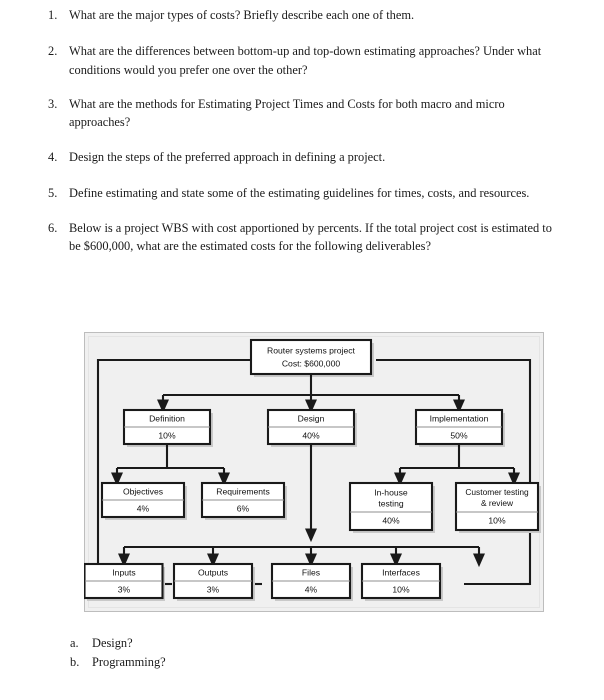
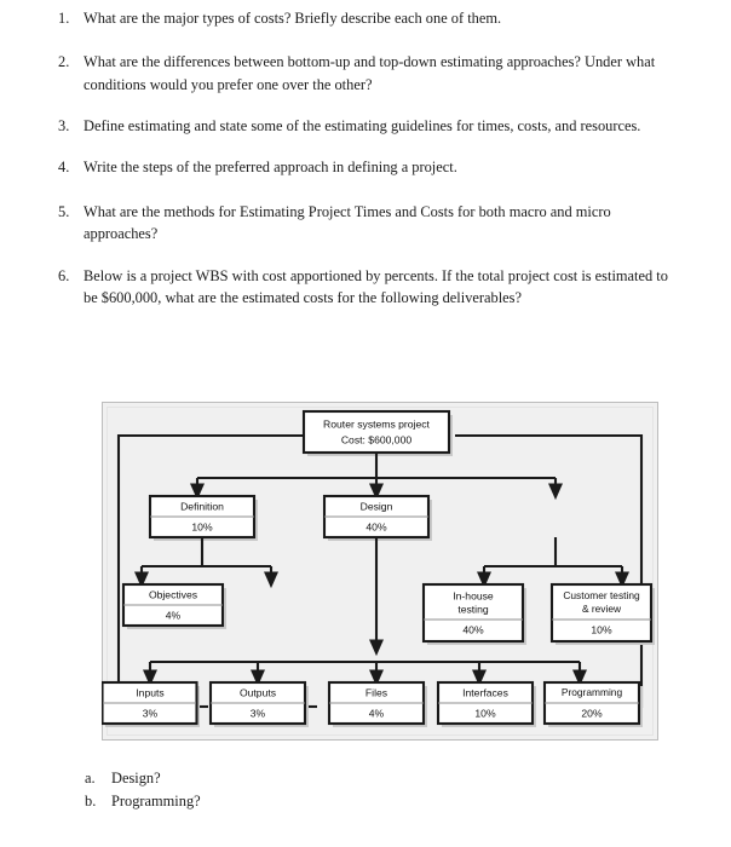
  1.
  What are the major types of costs? Briefly describe each one of them.
  2.
  What are the differences between bottom-up and top-down estimating approaches? Under what conditions would you prefer one over the other?
  3.
- What are the methods for Estimating Project Times and Costs for both macro and micro approaches?
+ Define estimating and state some of the estimating guidelines for times, costs, and resources.
  4.
- Design the steps of the preferred approach in defining a project.
+ Write the steps of the preferred approach in defining a project.
  5.
- Define estimating and state some of the estimating guidelines for times, costs, and resources.
+ What are the methods for Estimating Project Times and Costs for both macro and micro approaches?
  6.
  Below is a project WBS with cost apportioned by percents. If the total project cost is estimated to be $600,000, what are the estimated costs for the following deliverables?
  Router systems project
  Cost: $600,000
  Definition
  10%
  Design
  40%
- Implementation
- 50%
  Objectives
  4%
- Requirements
- 6%
  In-house
  testing
  40%
  Customer testing
  & review
  10%
  Inputs
  3%
  Outputs
  3%
  Files
  4%
  Interfaces
  10%
+ Programming
+ 20%
  a.
  Design?
  b.
  Programming?
